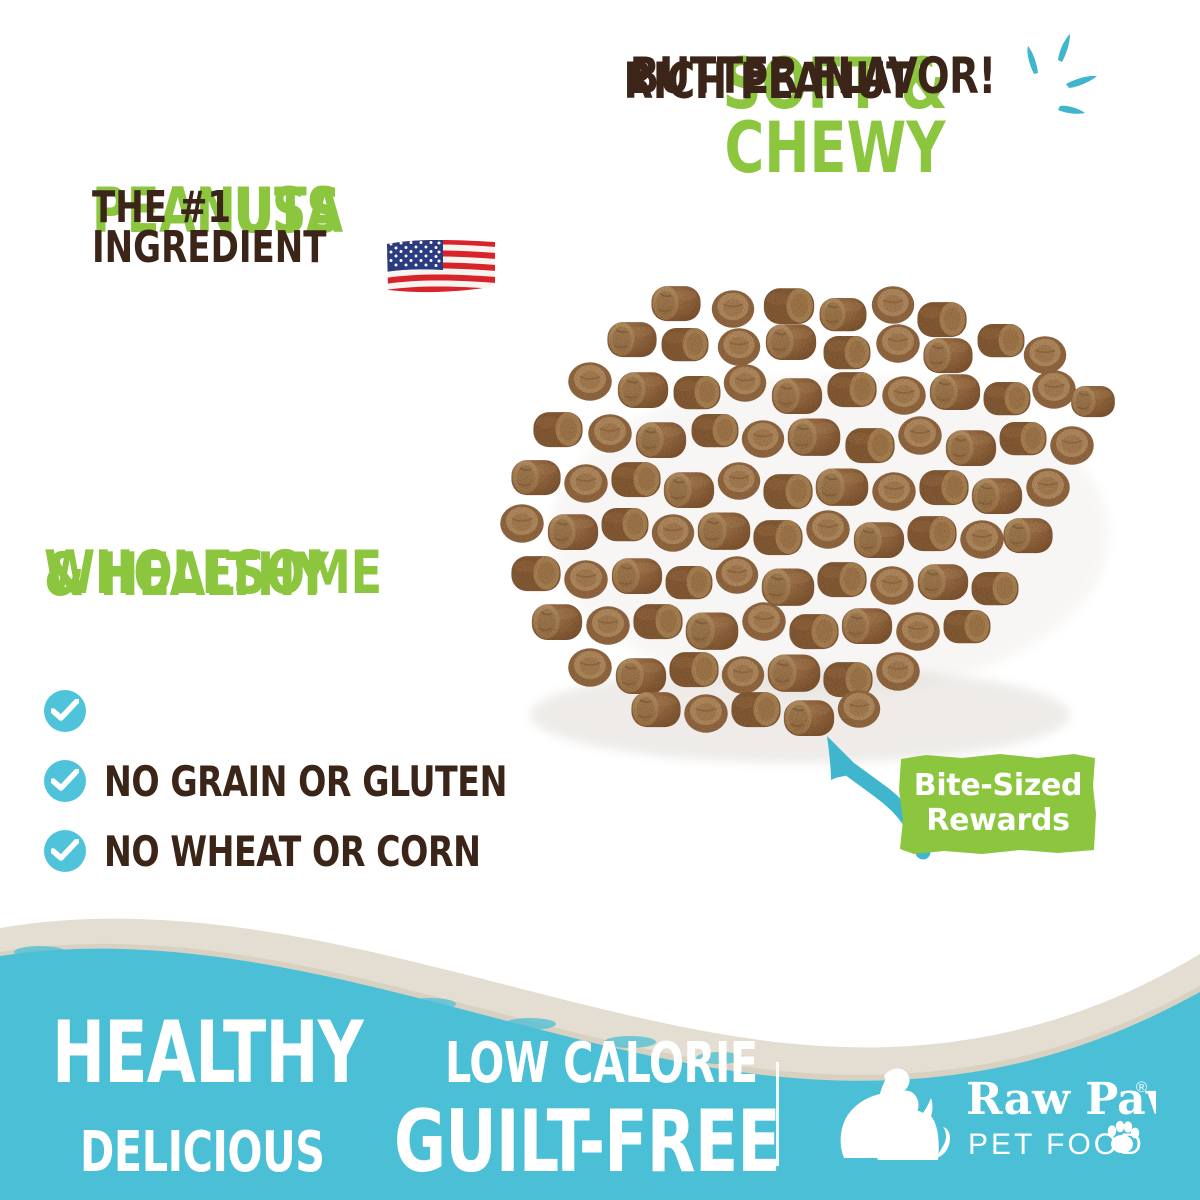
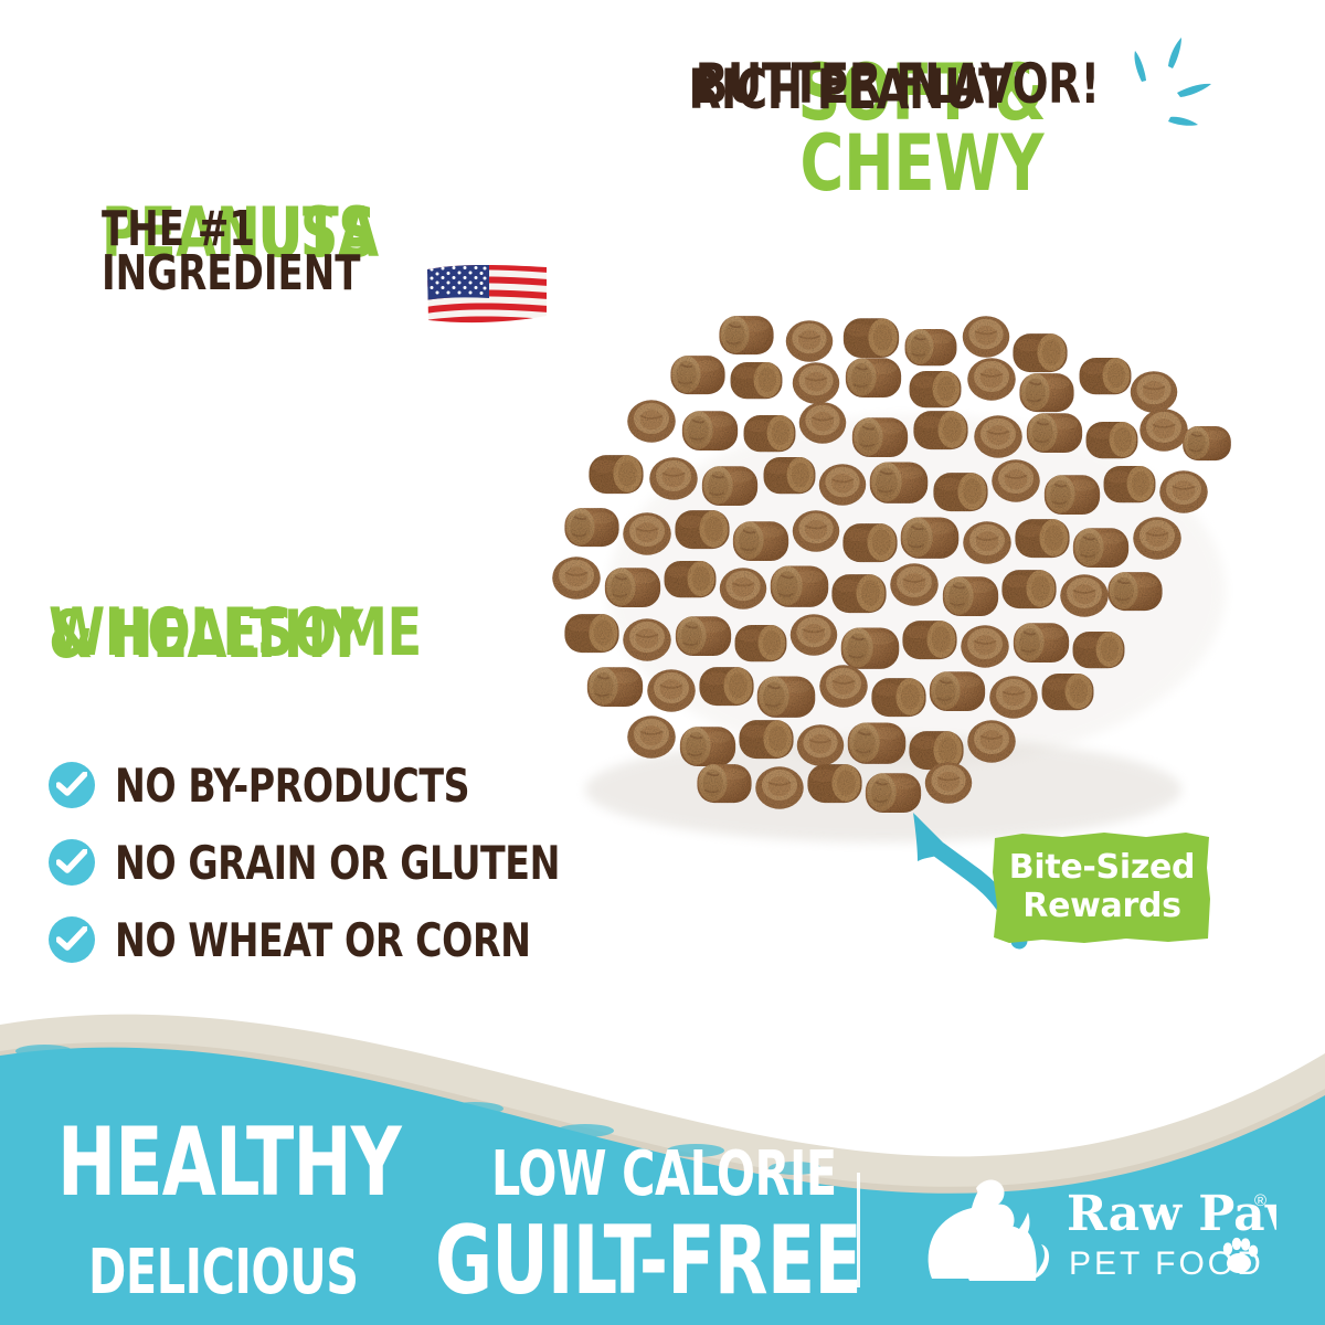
  SOFT & CHEWY
  RICH PEANUT
  BUTTER FLAVOR!
  USA
  PEANUTS
  THE #1 INGREDIENT
  WHOLESOME
  & HEALTHY
+ NO BY-PRODUCTS
  NO GRAIN OR GLUTEN
  NO WHEAT OR CORN
  Bite-Sized
  Rewards
  HEALTHY
  LOW CALORIE
  DELICIOUS
  GUILT-FREE
  Raw Pa
  ®
  PET FOO
